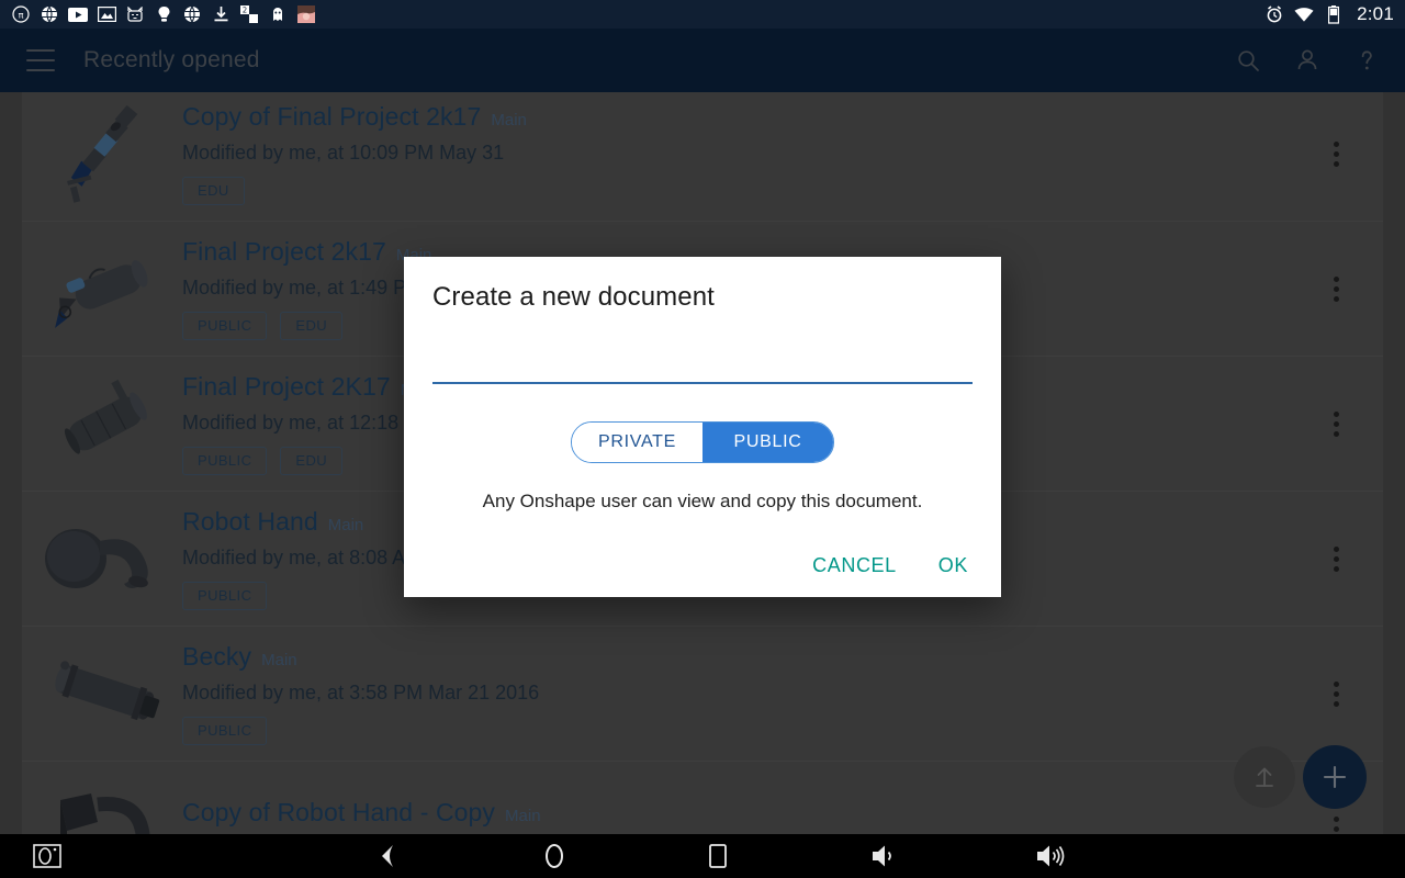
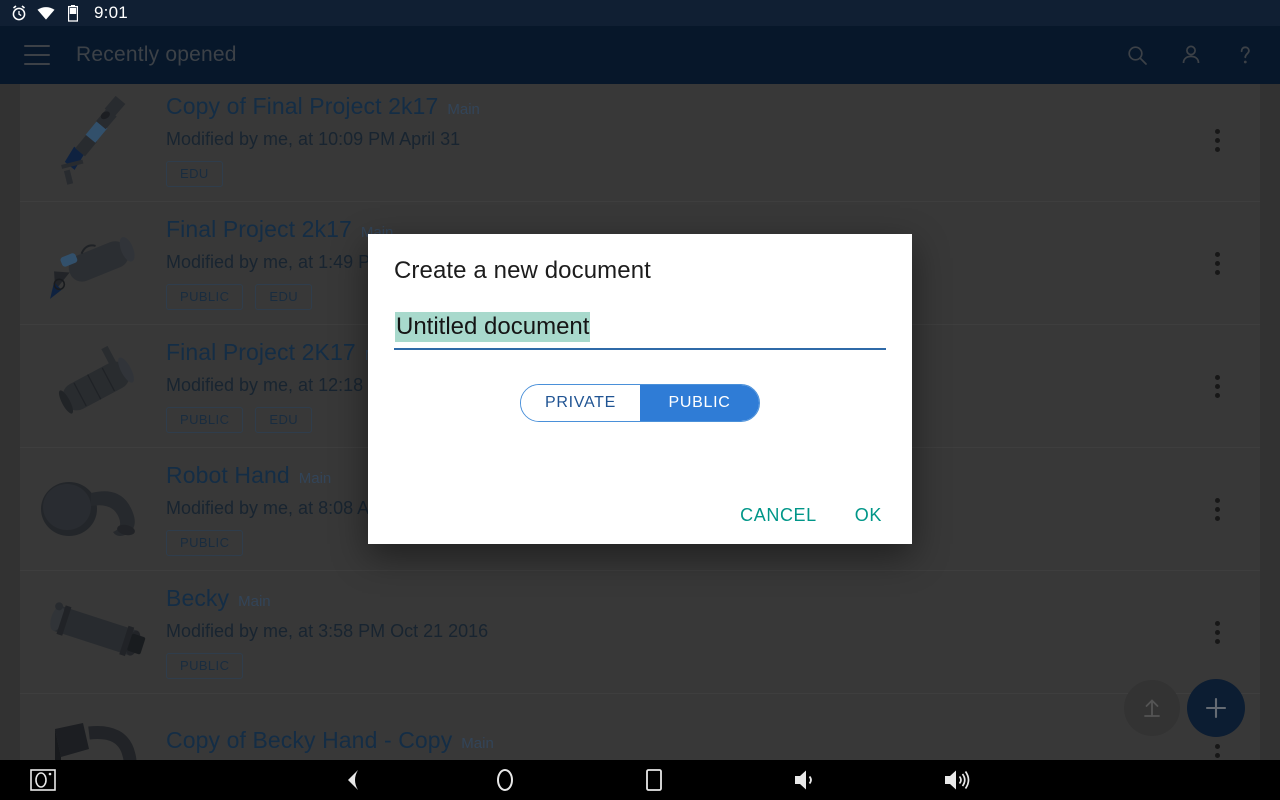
- π
- 2
- 2:01
+ 9:01
  Recently opened
  Copy of Final Project 2k17
  Main
- Modified by me, at 10:09 PM May 31
+ Modified by me, at 10:09 PM April 31
  EDU
  Final Project 2k17
  Main
  Modified by me, at 1:49 P
  PUBLIC
  EDU
  Final Project 2K17
  Modified by me, at 12:18
  PUBLIC
  EDU
  Robot Hand
  Main
  Modified by me, at 8:08 A
  PUBLIC
  Becky
  Main
- Modified by me, at 3:58 PM Mar 21 2016
+ Modified by me, at 3:58 PM Oct 21 2016
  PUBLIC
- Copy of Robot Hand - Copy
+ Copy of Becky Hand - Copy
  Main
  Create a new document
+ Untitled document
  PRIVATE
  PUBLIC
- Any Onshape user can view and copy this document.
  CANCEL
  OK
